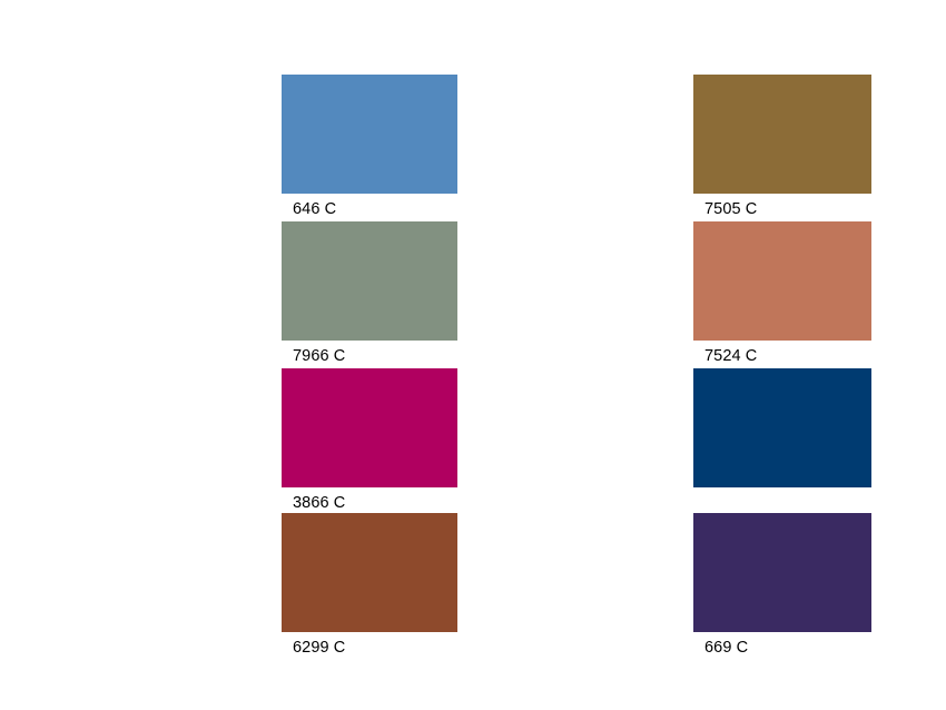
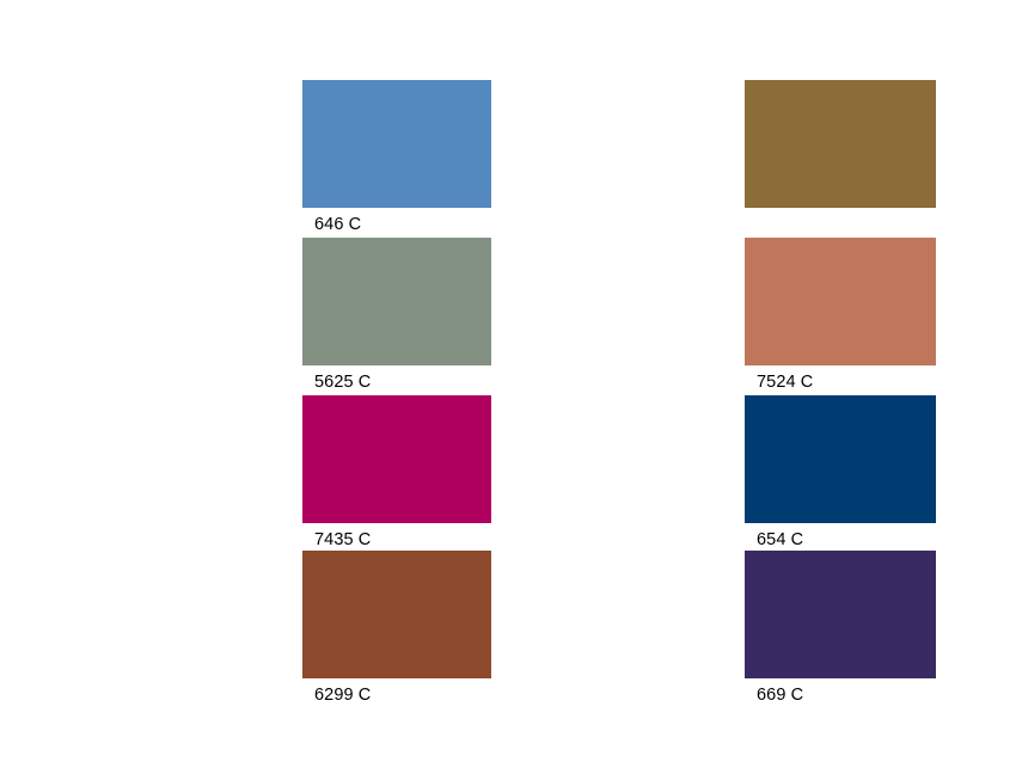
  646 C
- 7966 C
+ 5625 C
- 3866 C
+ 7435 C
  6299 C
- 7505 C
  7524 C
+ 654 C
  669 C
